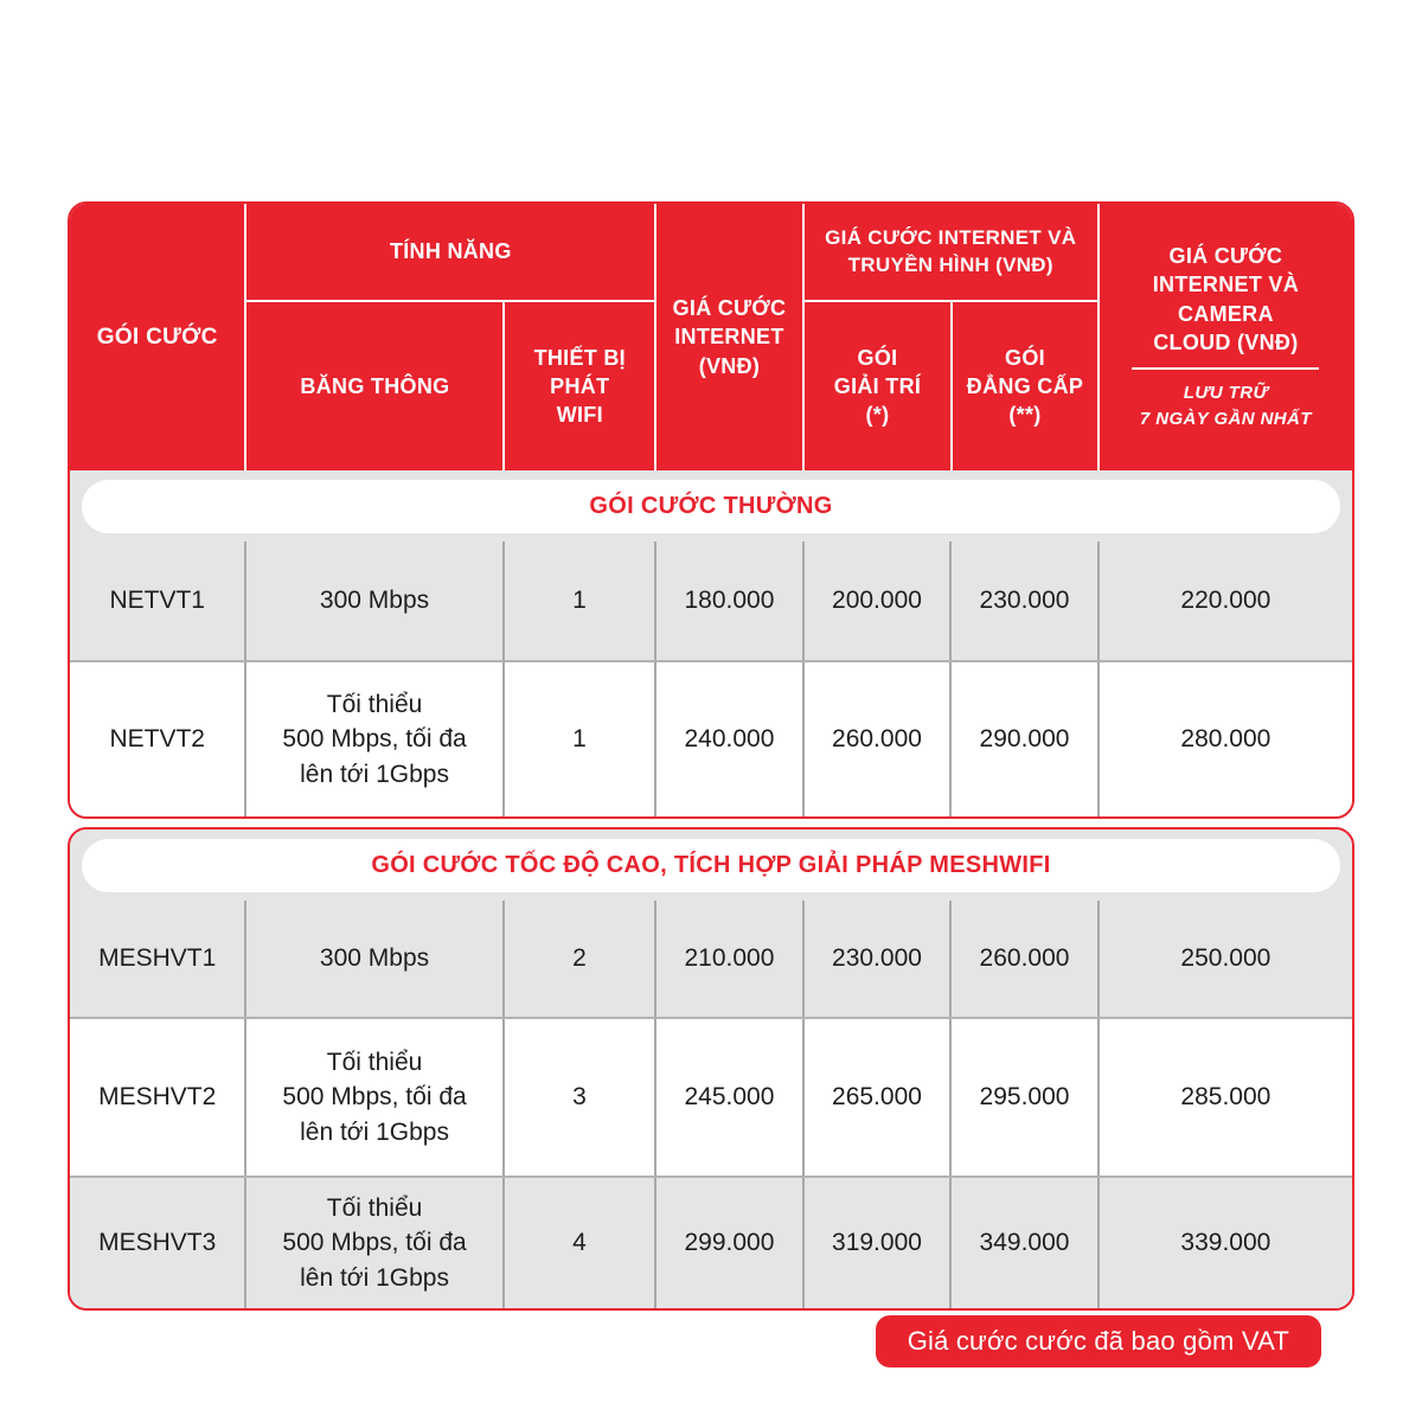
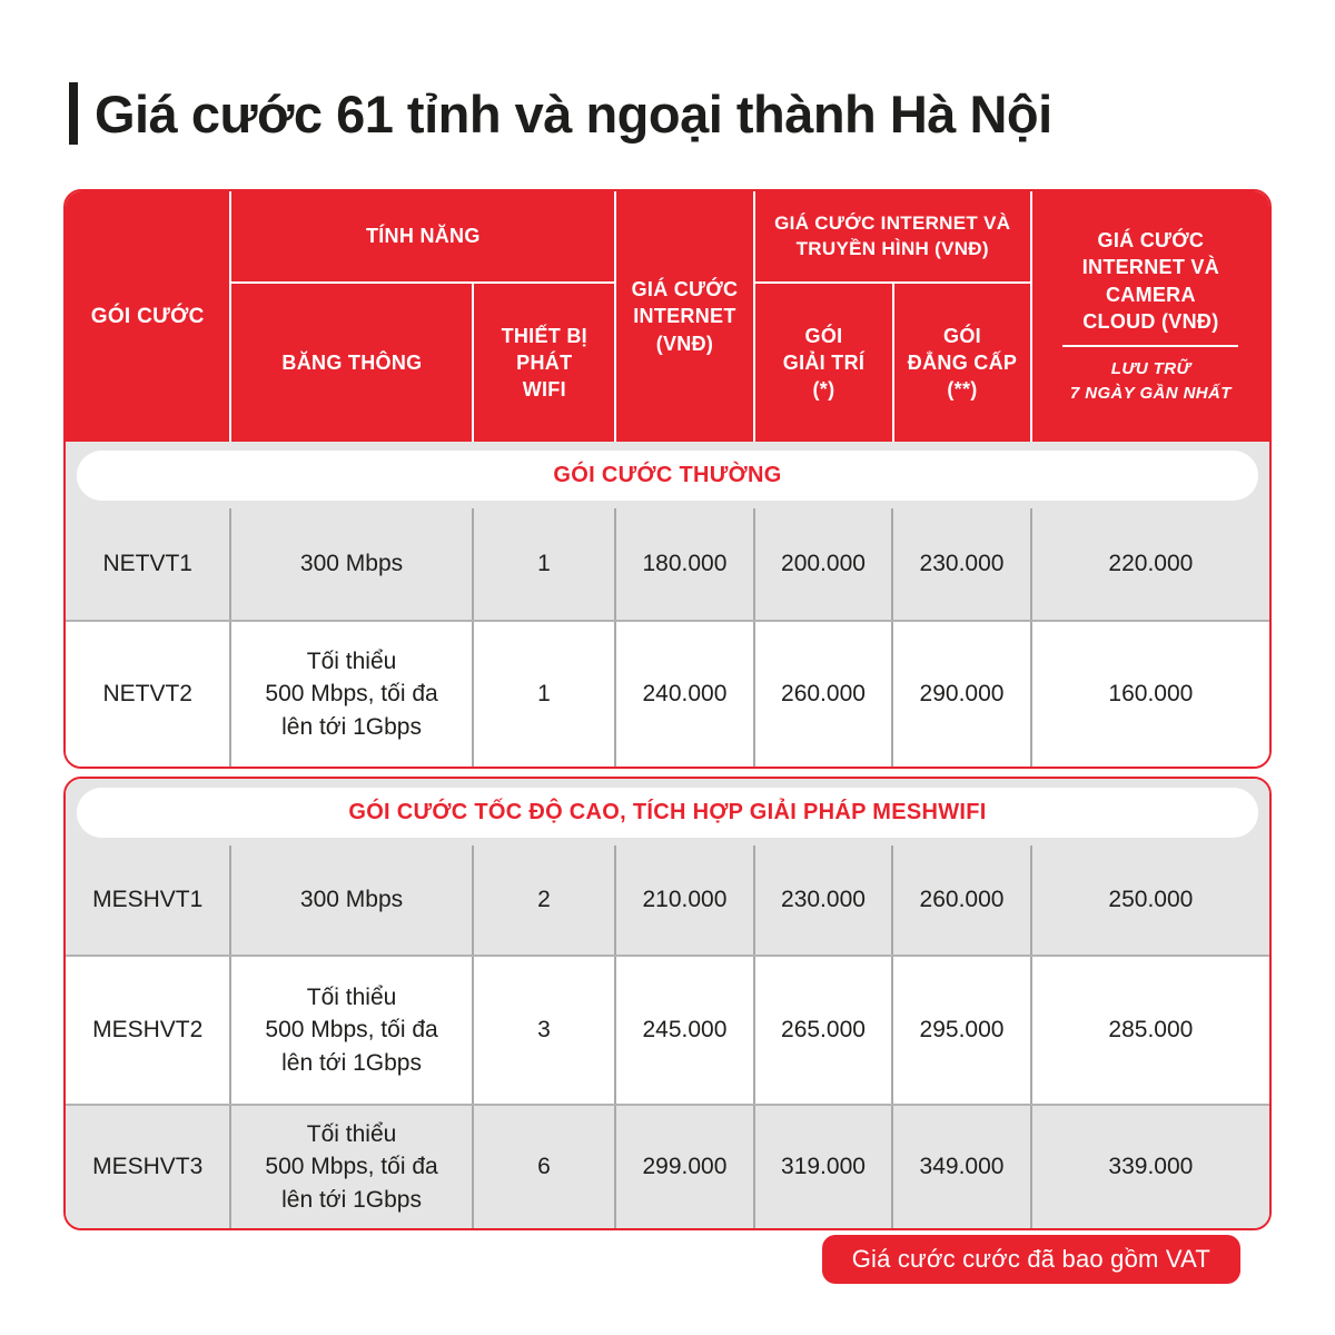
+ Giá cước 61 tỉnh và ngoại thành Hà Nội
  GÓI CƯỚC
  TÍNH NĂNG
  BĂNG THÔNG
  THIẾT BỊ
  PHÁT
  WIFI
  GIÁ CƯỚC
  INTERNET
  (VNĐ)
  GIÁ CƯỚC INTERNET VÀ
  TRUYỀN HÌNH (VNĐ)
  GÓI
  GIẢI TRÍ
  (*)
  GÓI
  ĐẲNG CẤP
  (**)
  GIÁ CƯỚC
  INTERNET VÀ
  CAMERA
  CLOUD (VNĐ)
  LƯU TRỮ
  7 NGÀY GẦN NHẤT
  GÓI CƯỚC THƯỜNG
  NETVT1
  300 Mbps
  1
  180.000
  200.000
  230.000
  220.000
  NETVT2
  Tối thiểu
  500 Mbps, tối đa
  lên tới 1Gbps
  1
  240.000
  260.000
  290.000
- 280.000
+ 160.000
  GÓI CƯỚC TỐC ĐỘ CAO, TÍCH HỢP GIẢI PHÁP MESHWIFI
  MESHVT1
  300 Mbps
  2
  210.000
  230.000
  260.000
  250.000
  MESHVT2
  Tối thiểu
  500 Mbps, tối đa
  lên tới 1Gbps
  3
  245.000
  265.000
  295.000
  285.000
  MESHVT3
  Tối thiểu
  500 Mbps, tối đa
  lên tới 1Gbps
- 4
+ 6
  299.000
  319.000
  349.000
  339.000
  Giá cước cước đã bao gồm VAT
